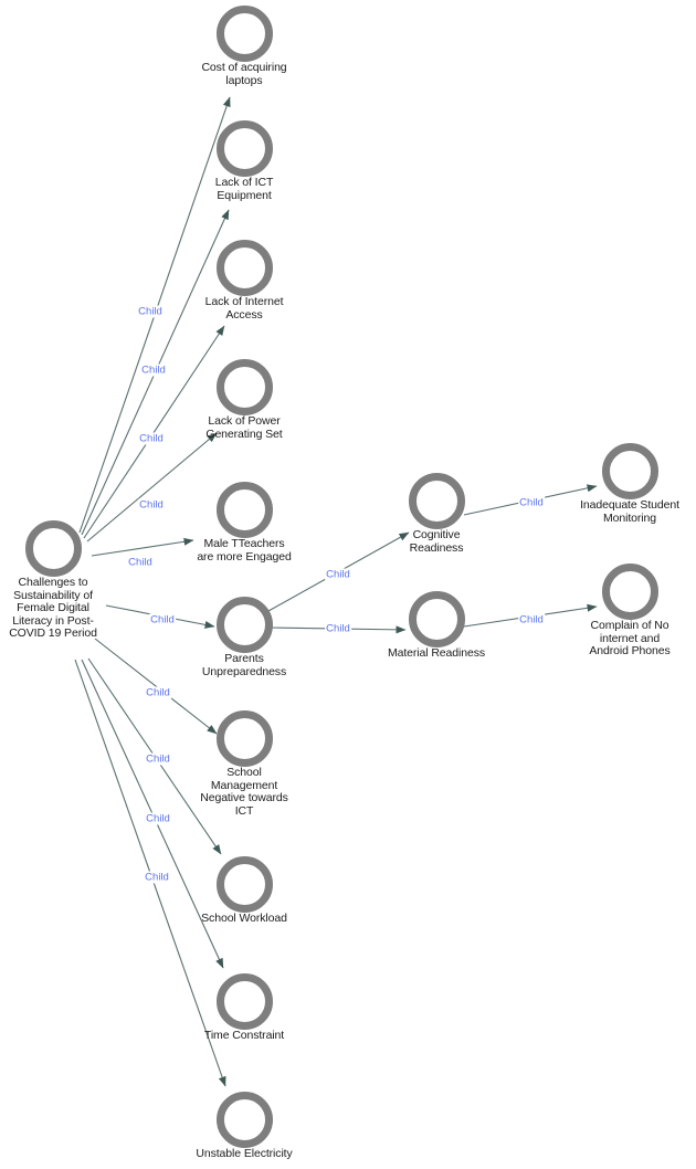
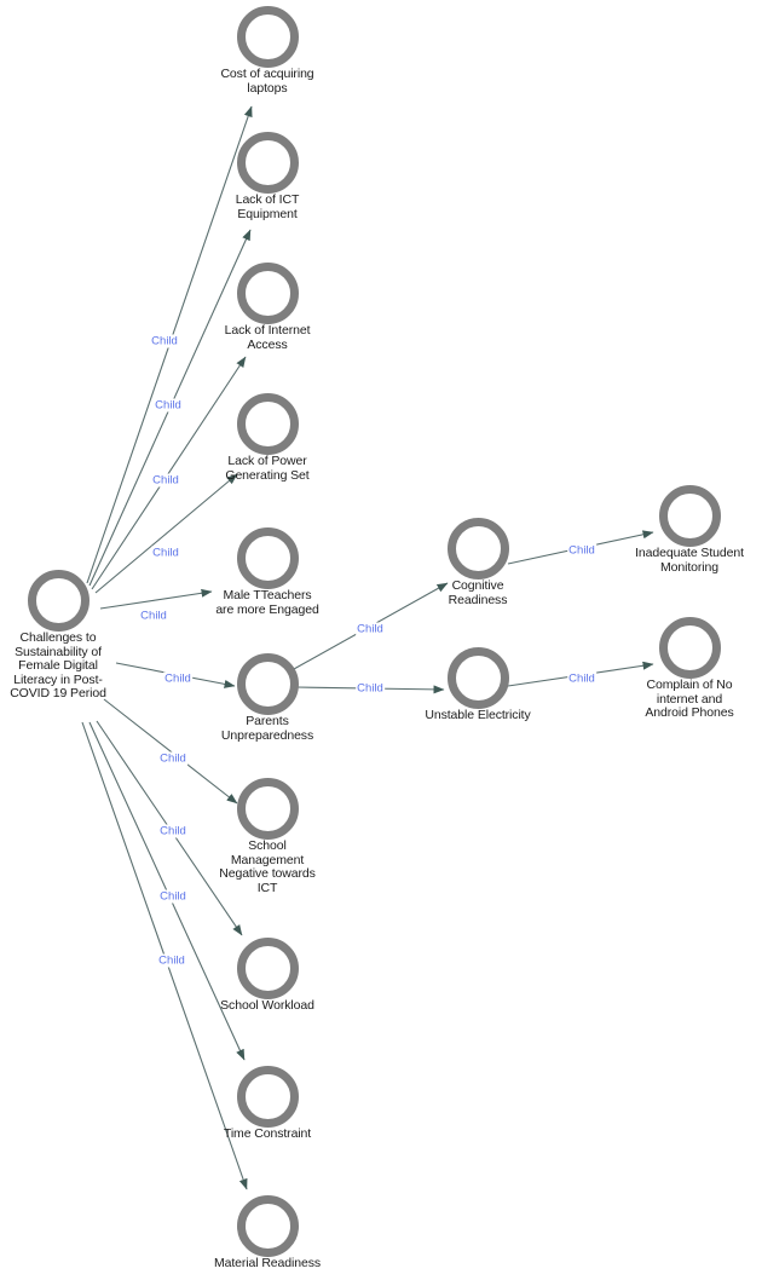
  Challenges to
  Sustainability of
  Female Digital
  Literacy in Post-
  COVID 19 Period
  Cost of acquiring
  laptops
  Lack of ICT
  Equipment
  Lack of Internet
  Access
  Lack of Power
  Generating Set
  Male TTeachers
  are more Engaged
  Parents
  Unpreparedness
  School
  Management
  Negative towards
  ICT
  School Workload
  Time Constraint
- Unstable Electricity
+ Material Readiness
  Cognitive
  Readiness
- Material Readiness
+ Unstable Electricity
  Inadequate Student
  Monitoring
  Complain of No
  internet and
  Android Phones
  Child
  Child
  Child
  Child
  Child
  Child
  Child
  Child
  Child
  Child
  Child
  Child
  Child
  Child
